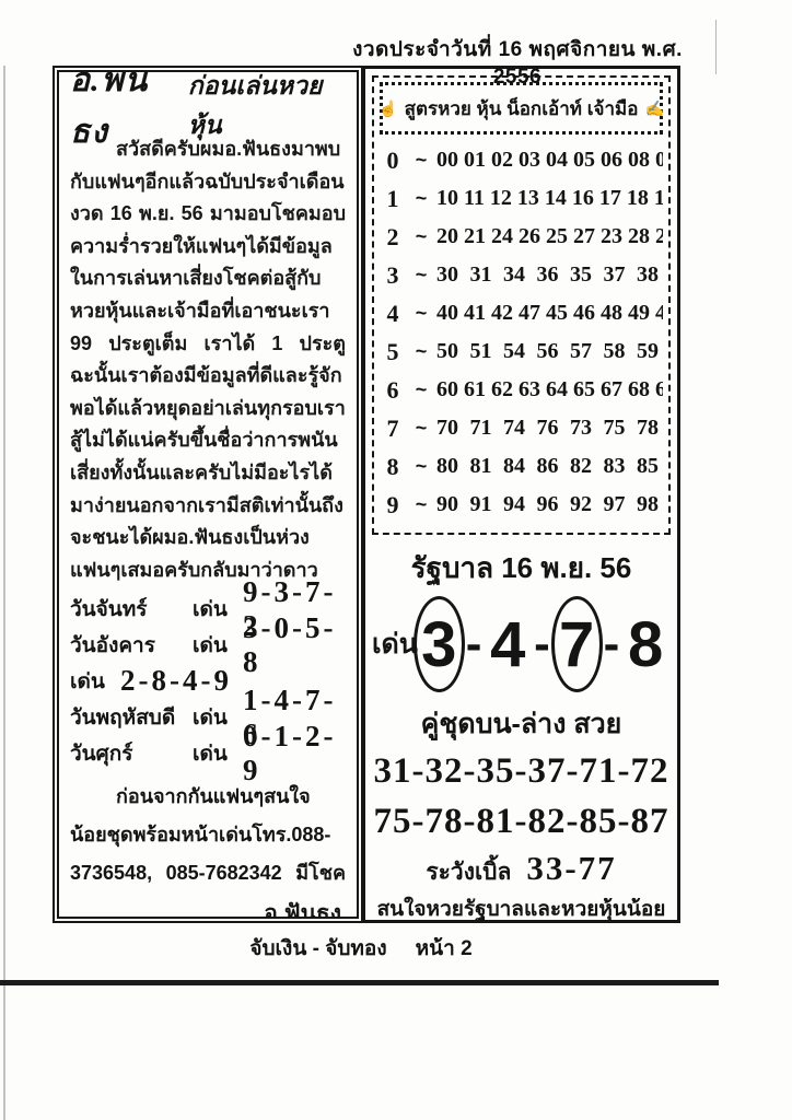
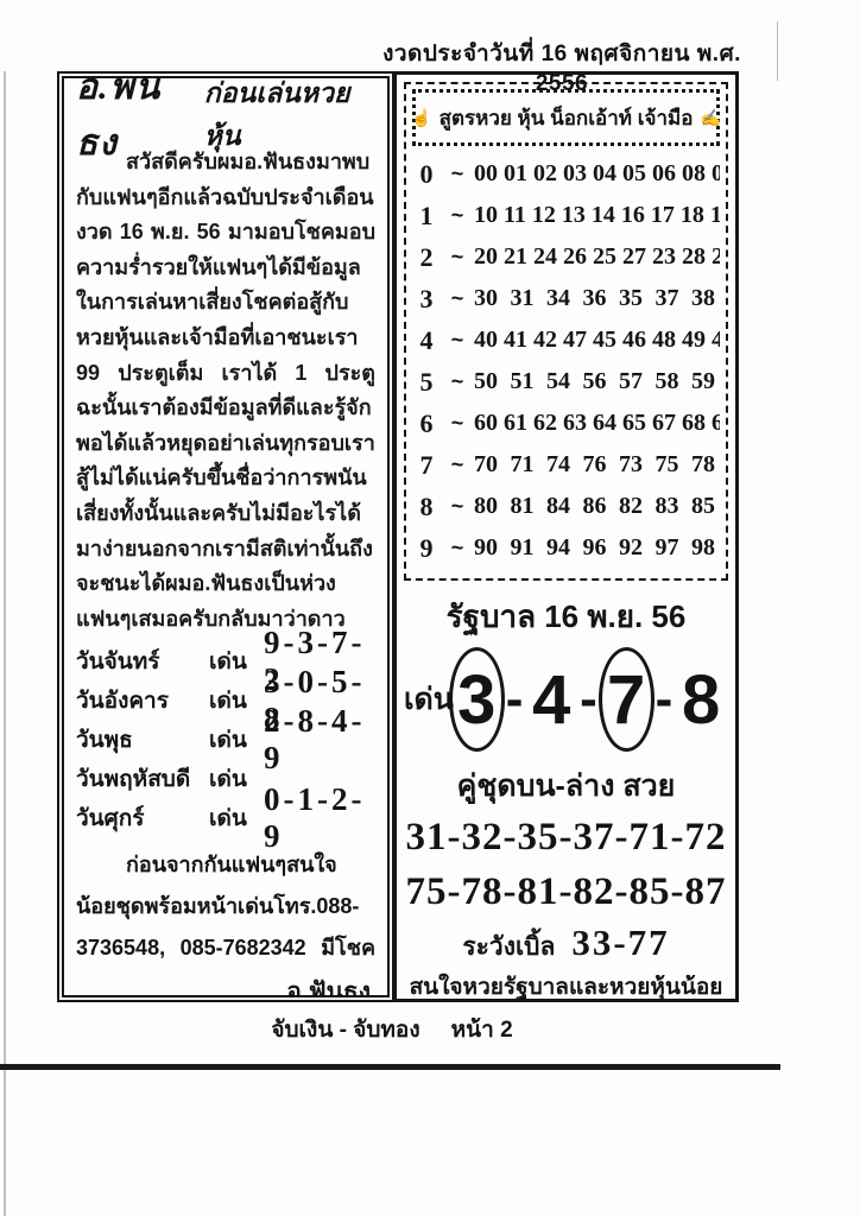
  งวดประจำวันที่ 16 พฤศจิกายน พ.ศ. 2556
  อ.ฟันธง
  ก่อนเล่นหวยหุ้น
  สวัสดีครับผมอ.ฟันธงมาพบกับแฟนๆอีกแล้วฉบับประจำเดือนงวด 16 พ.ย. 56 มามอบโชคมอบความร่ำรวยให้แฟนๆได้มีข้อมูลในการเล่นหาเสี่ยงโชคต่อสู้กับหวยหุ้นและเจ้ามือที่เอาชนะเรา 99 ประตูเต็ม เราได้ 1 ประตู ฉะนั้นเราต้องมีข้อมูลที่ดีและรู้จักพอได้แล้วหยุดอย่าเล่นทุกรอบเราสู้ไม่ได้แน่ครับขึ้นชื่อว่าการพนันเสี่ยงทั้งนั้นและครับไม่มีอะไรได้มาง่ายนอกจากเรามีสติเท่านั้นถึงจะชนะได้ผมอ.ฟันธงเป็นห่วงแฟนๆเสมอครับกลับมาว่าดาว
  วันจันทร์
  เด่น
  9-3-7-2
  วันอังคาร
  เด่น
  3-0-5-8
+ วันพุธ
  เด่น
  2-8-4-9
  วันพฤหัสบดี
  เด่น
- 1-4-7-6
  วันศุกร์
  เด่น
  0-1-2-9
  ก่อนจากกันแฟนๆสนใจน้อยชุดพร้อมหน้าเด่นโทร.088-3736548, 085-7682342 มีโชค
  อ.ฟันธง
  ☝
  สูตรหวย หุ้น น็อกเอ้าท์ เจ้ามือ
  ✍
  0
  ~
  00 01 02 03 04 05 06 08 0
  1
  ~
  10 11 12 13 14 16 17 18 1
  2
  ~
  20 21 24 26 25 27 23 28 2
  3
  ~
  30 31 34 36 35 37 38
  4
  ~
  40 41 42 47 45 46 48 49 4
  5
  ~
  50 51 54 56 57 58 59
  6
  ~
  60 61 62 63 64 65 67 68 6
  7
  ~
  70 71 74 76 73 75 78
  8
  ~
  80 81 84 86 82 83 85
  9
  ~
  90 91 94 96 92 97 98
  รัฐบาล 16 พ.ย. 56
  เด่น
  3
  -
  4
  -
  7
  -
  8
  คู่ชุดบน-ล่าง สวย
  31-32-35-37-71-72
  75-78-81-82-85-87
  ระวังเบิ้ล
  33-77
  สนใจหวยรัฐบาลและหวยหุ้นน้อย
  จับเงิน - จับทอง
  หน้า 2
